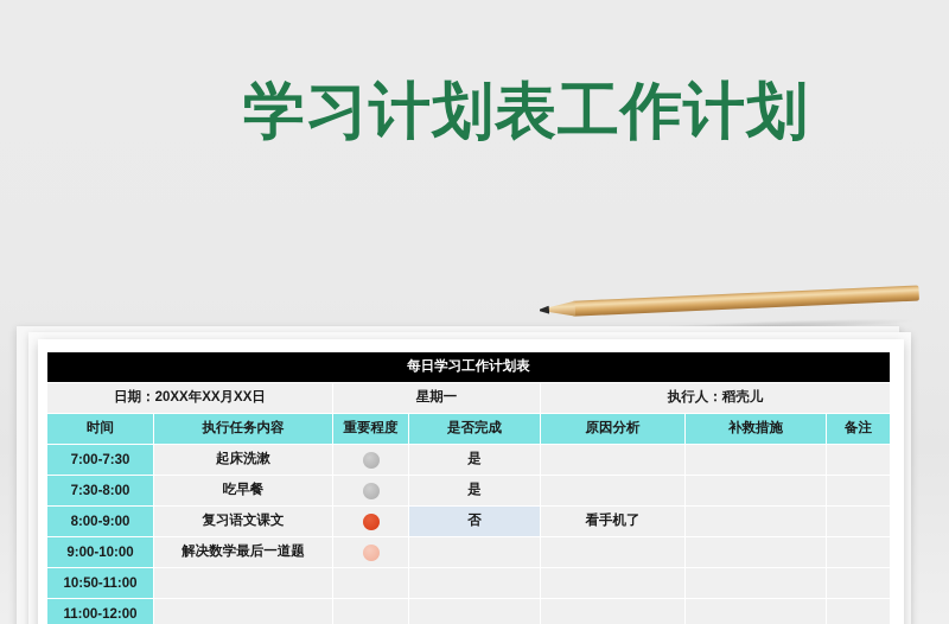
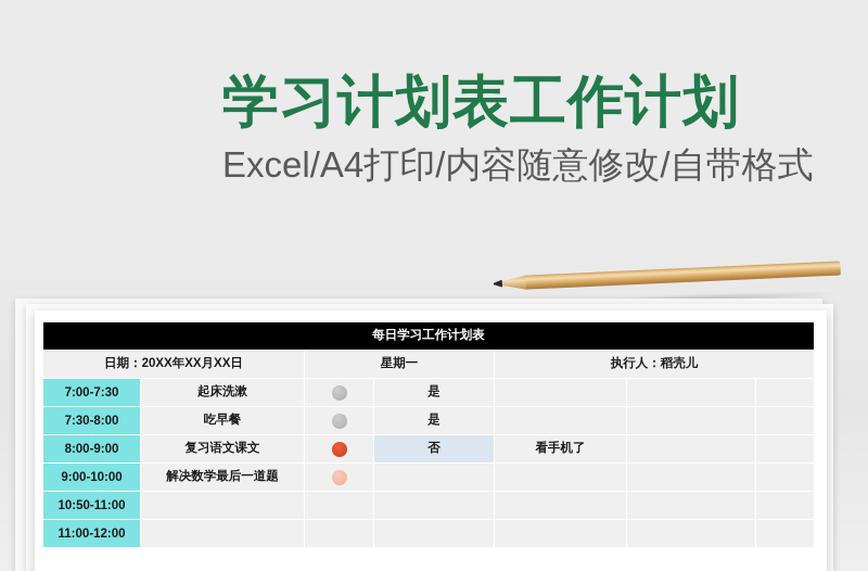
  学习计划表工作计划
+ Excel/A4打印/内容随意修改/自带格式
  每日学习工作计划表
  日期：20XX年XX月XX日	星期一	执行人：稻壳儿
- 时间	执行任务内容	重要程度	是否完成	原因分析	补救措施	备注
  7:00-7:30	起床洗漱		是
  7:30-8:00	吃早餐		是
  8:00-9:00	复习语文课文		否	看手机了
  9:00-10:00	解决数学最后一道题
  10:50-11:00
  11:00-12:00
